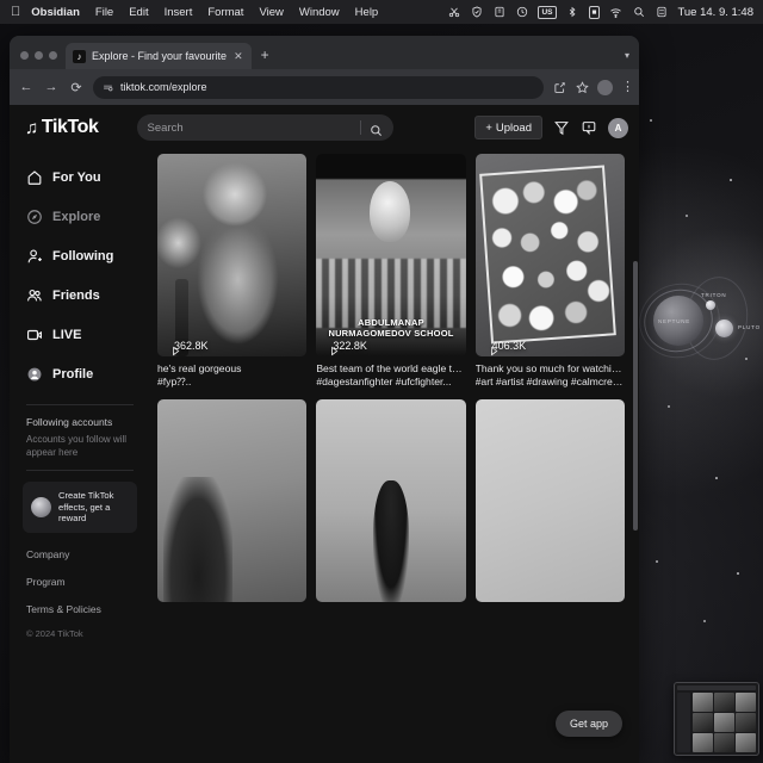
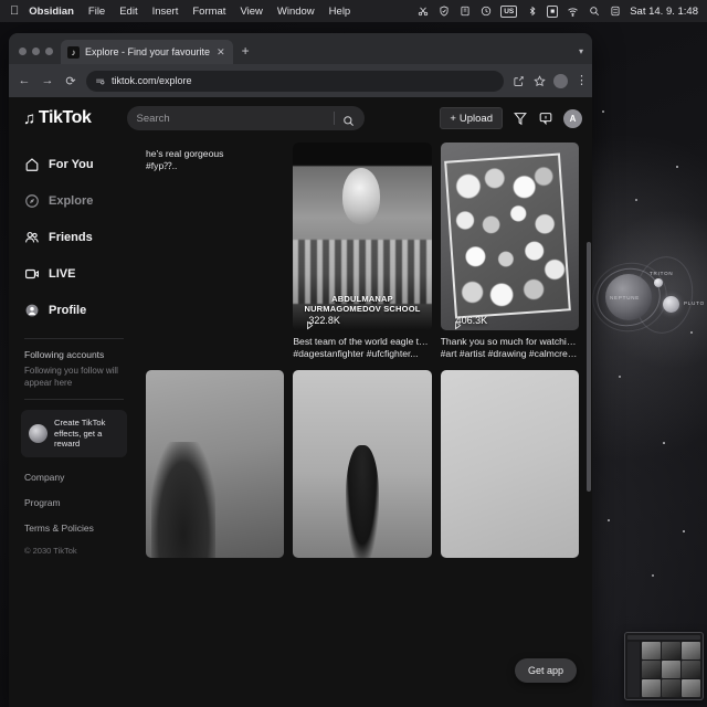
  
  Obsidian
  File
  Edit
  Insert
  Format
  View
  Window
  Help
- Tue 14. 9. 1:48
+ Sat 14. 9. 1:48
  ♪
  Explore - Find your favourite
  ✕
  +
  ▾
  ←
  →
  ⟳
  tiktok.com/explore
  ⋮
  ♫
  TikTok
  Search
  +
  Upload
  A
  For You
  Explore
- Following
  Friends
  LIVE
  Profile
  Following accounts
- Accounts you follow will appear here
+ Following you follow will appear here
  Create TikTok effects, get a reward
  Company
  Program
  Terms & Policies
- © 2024 TikTok
+ © 2030 TikTok
- 362.8K
  he's real gorgeous
  #fyp⁇..
  ABDULMANAP NURMAGOMEDOV SCHOOL
  322.8K
  Best team of the world eagle tea
  #dagestanfighter #ufcfighter...
  406.3K
  Thank you so much for watching
  #art #artist #drawing #calmcreati
  Get app
